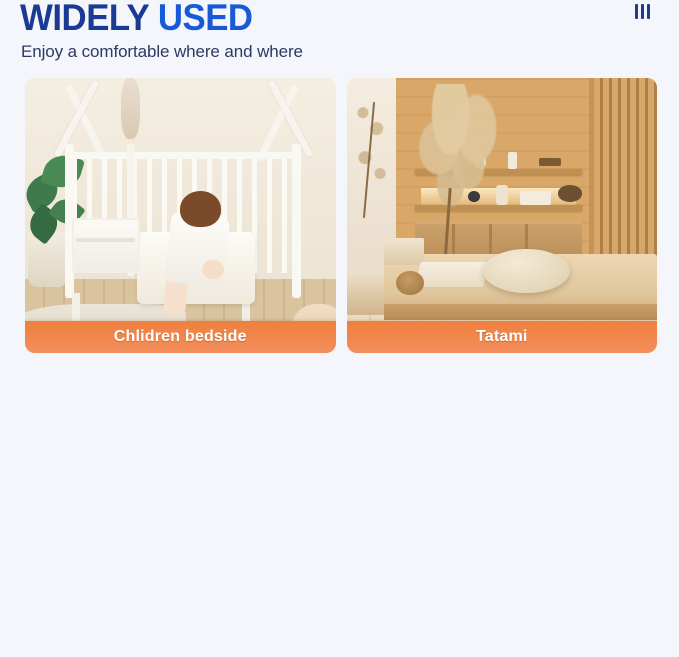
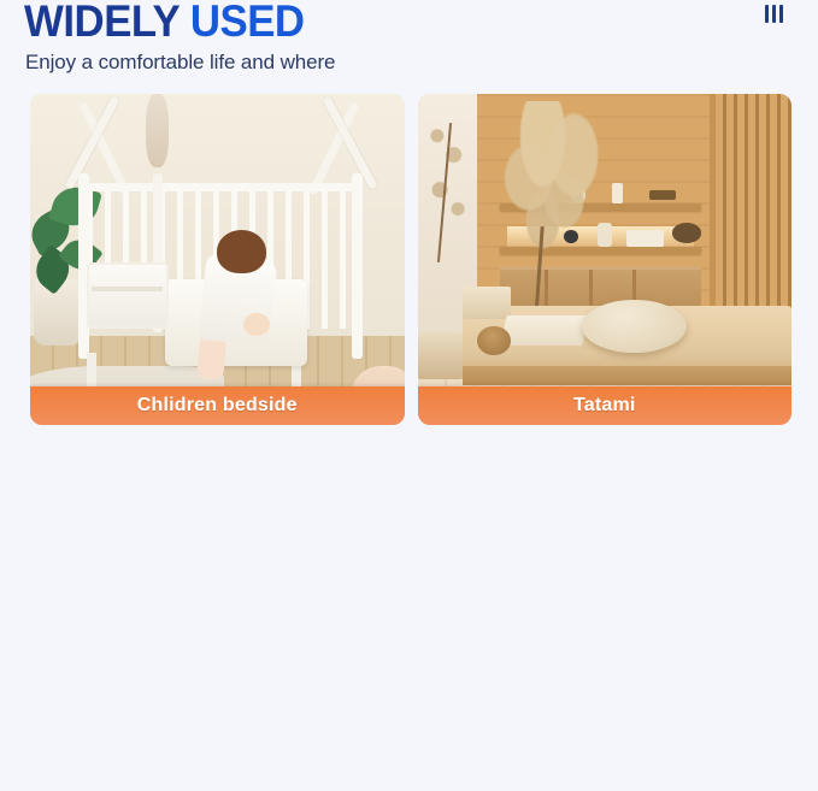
  WIDELY USED
- Enjoy a comfortable where and where
+ Enjoy a comfortable life and where
  Chlidren bedside
  Tatami
